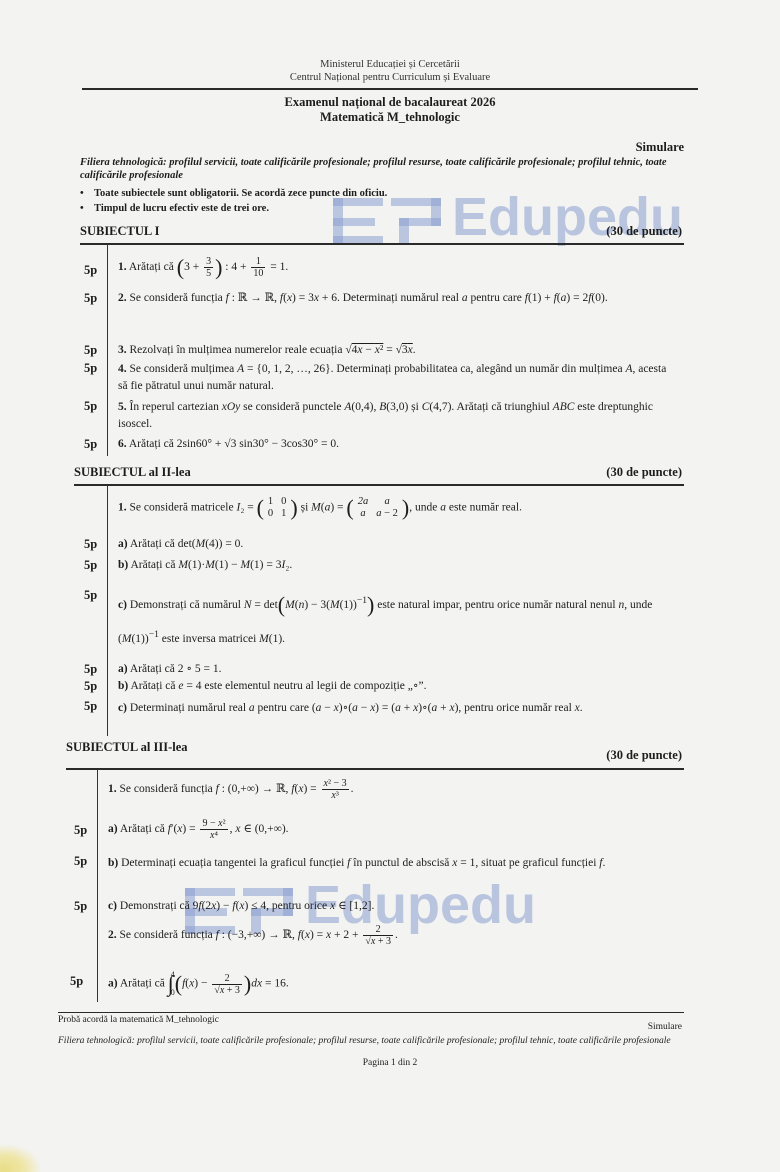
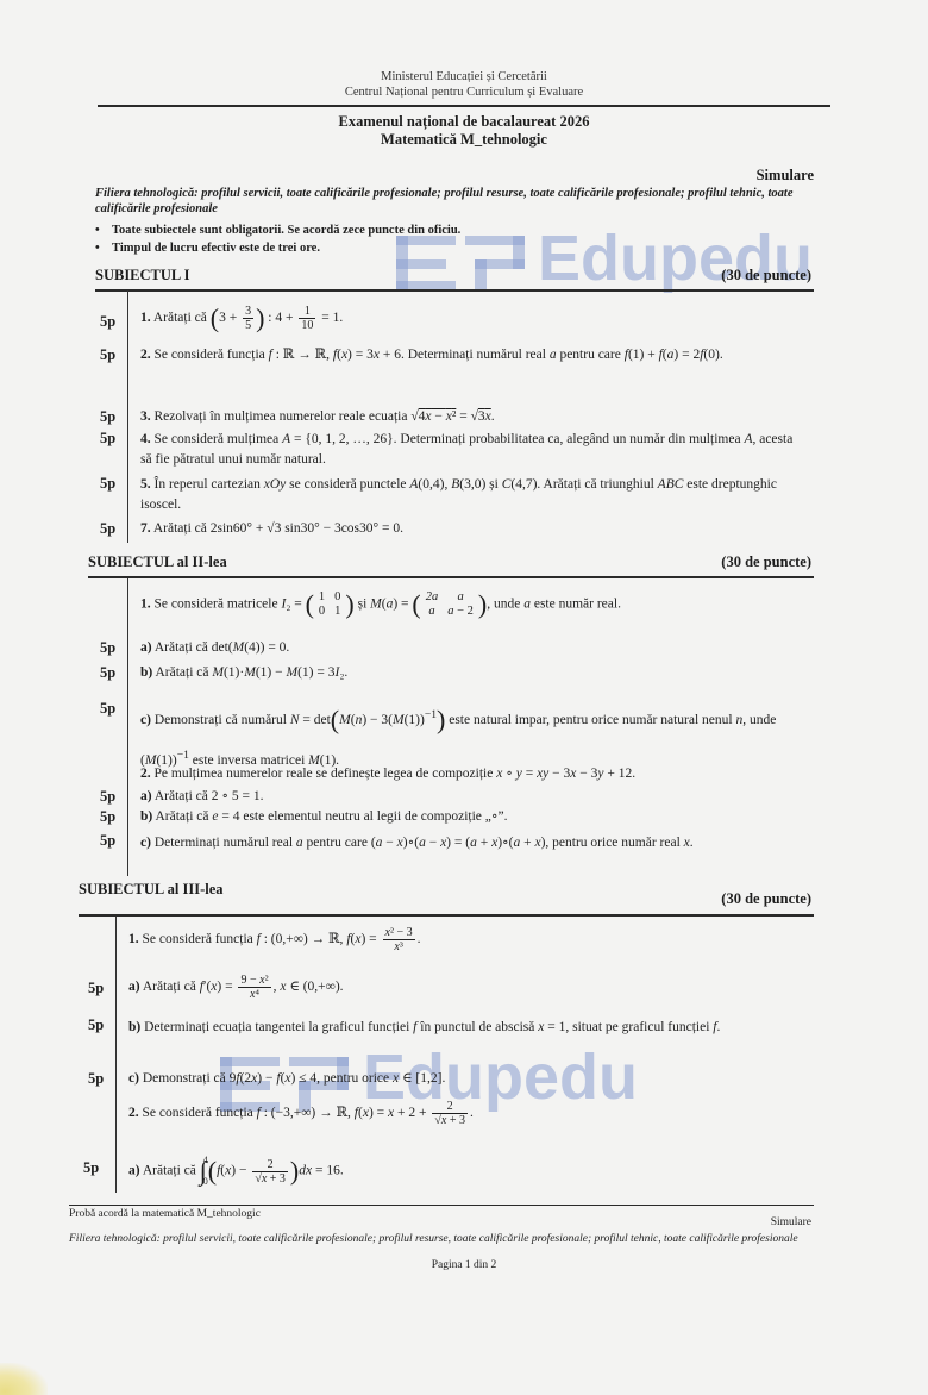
  Ministerul Educației și Cercetării
  Centrul Național pentru Curriculum și Evaluare
  Examenul național de bacalaureat 2026
  Matematică M_tehnologic
  Simulare
  Filiera tehnologică: profilul servicii, toate calificările profesionale; profilul resurse, toate calificările profesionale; profilul tehnic, toate calificările profesionale
  Toate subiectele sunt obligatorii. Se acordă zece puncte din oficiu.
  Timpul de lucru efectiv este de trei ore.
  Edupedu
  Edupedu
  SUBIECTUL I
  (30 de puncte)
  5p
  1. Arătați că (3 +
  3
  5
  ) : 4 +
  1
  10
  = 1.
  5p
  2. Se consideră funcția f : ℝ → ℝ, f(x) = 3x + 6. Determinați numărul real a pentru care f(1) + f(a) = 2f(0).
  5p
  3. Rezolvați în mulțimea numerelor reale ecuația √4x − x² = √3x.
  5p
  4. Se consideră mulțimea A = {0, 1, 2, …, 26}. Determinați probabilitatea ca, alegând un număr din mulțimea A, acesta să fie pătratul unui număr natural.
  5p
  5. În reperul cartezian xOy se consideră punctele A(0,4), B(3,0) și C(4,7). Arătați că triunghiul ABC este dreptunghic isoscel.
  5p
- 6. Arătați că 2sin60° + √3 sin30° − 3cos30° = 0.
+ 7. Arătați că 2sin60° + √3 sin30° − 3cos30° = 0.
  SUBIECTUL al II-lea
  (30 de puncte)
  1. Se consideră matricele I₂ = (
  1	0
  0	1
  ) și M(a) = (
  2a	a
  a	a − 2
  ), unde a este număr real.
  5p
  a) Arătați că det(M(4)) = 0.
  5p
  b) Arătați că M(1)·M(1) − M(1) = 3I₂.
  5p
  c) Demonstrați că numărul N = det(M(n) − 3(M(1))−1) este natural impar, pentru orice număr natural nenul n, unde (M(1))−1 este inversa matricei M(1).
+ 2. Pe mulțimea numerelor reale se definește legea de compoziție x ∘ y = xy − 3x − 3y + 12.
  5p
  a) Arătați că 2 ∘ 5 = 1.
  5p
  b) Arătați că e = 4 este elementul neutru al legii de compoziție „∘”.
  5p
  c) Determinați numărul real a pentru care (a − x)∘(a − x) = (a + x)∘(a + x), pentru orice număr real x.
  SUBIECTUL al III-lea
  (30 de puncte)
  1. Se consideră funcția f : (0,+∞) → ℝ, f(x) =
  x² − 3
  x³
  .
  5p
  a) Arătați că f′(x) =
  9 − x²
  x⁴
  , x ∈ (0,+∞).
  5p
  b) Determinați ecuația tangentei la graficul funcției f în punctul de abscisă x = 1, situat pe graficul funcției f.
  5p
  c) Demonstrați că 9f(2x) − f(x) ≤ 4, pentru orice x ∈ [1,2].
  2. Se consideră funcția f : (−3,+∞) → ℝ, f(x) = x + 2 +
  2
  √x + 3
  .
  5p
  a) Arătați că ∫
  4
  0
  (f(x) −
  2
  √x + 3
  )dx = 16.
  Probă acordă la matematică M_tehnologic
  Simulare
  Filiera tehnologică: profilul servicii, toate calificările profesionale; profilul resurse, toate calificările profesionale; profilul tehnic, toate calificările profesionale
  Pagina 1 din 2
